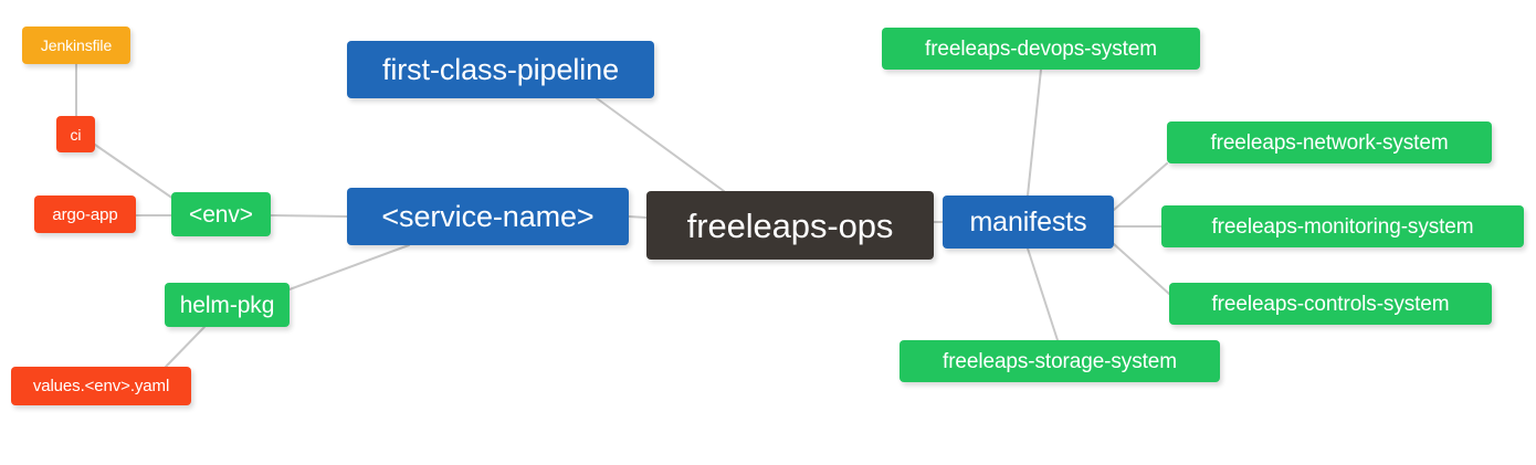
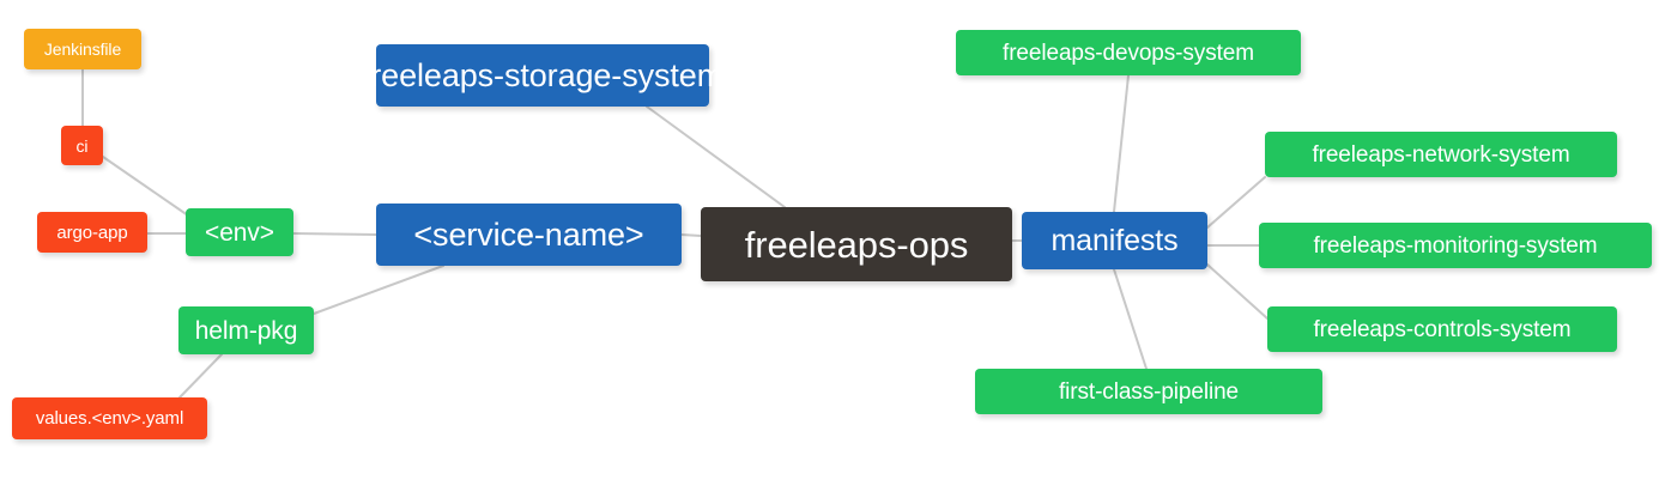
  Jenkinsfile
  ci
  argo-app
  <env>
  helm-pkg
  values.<env>.yaml
- first-class-pipeline
+ freeleaps-storage-system
  <service-name>
  freeleaps-ops
  manifests
  freeleaps-devops-system
  freeleaps-network-system
  freeleaps-monitoring-system
  freeleaps-controls-system
- freeleaps-storage-system
+ first-class-pipeline
